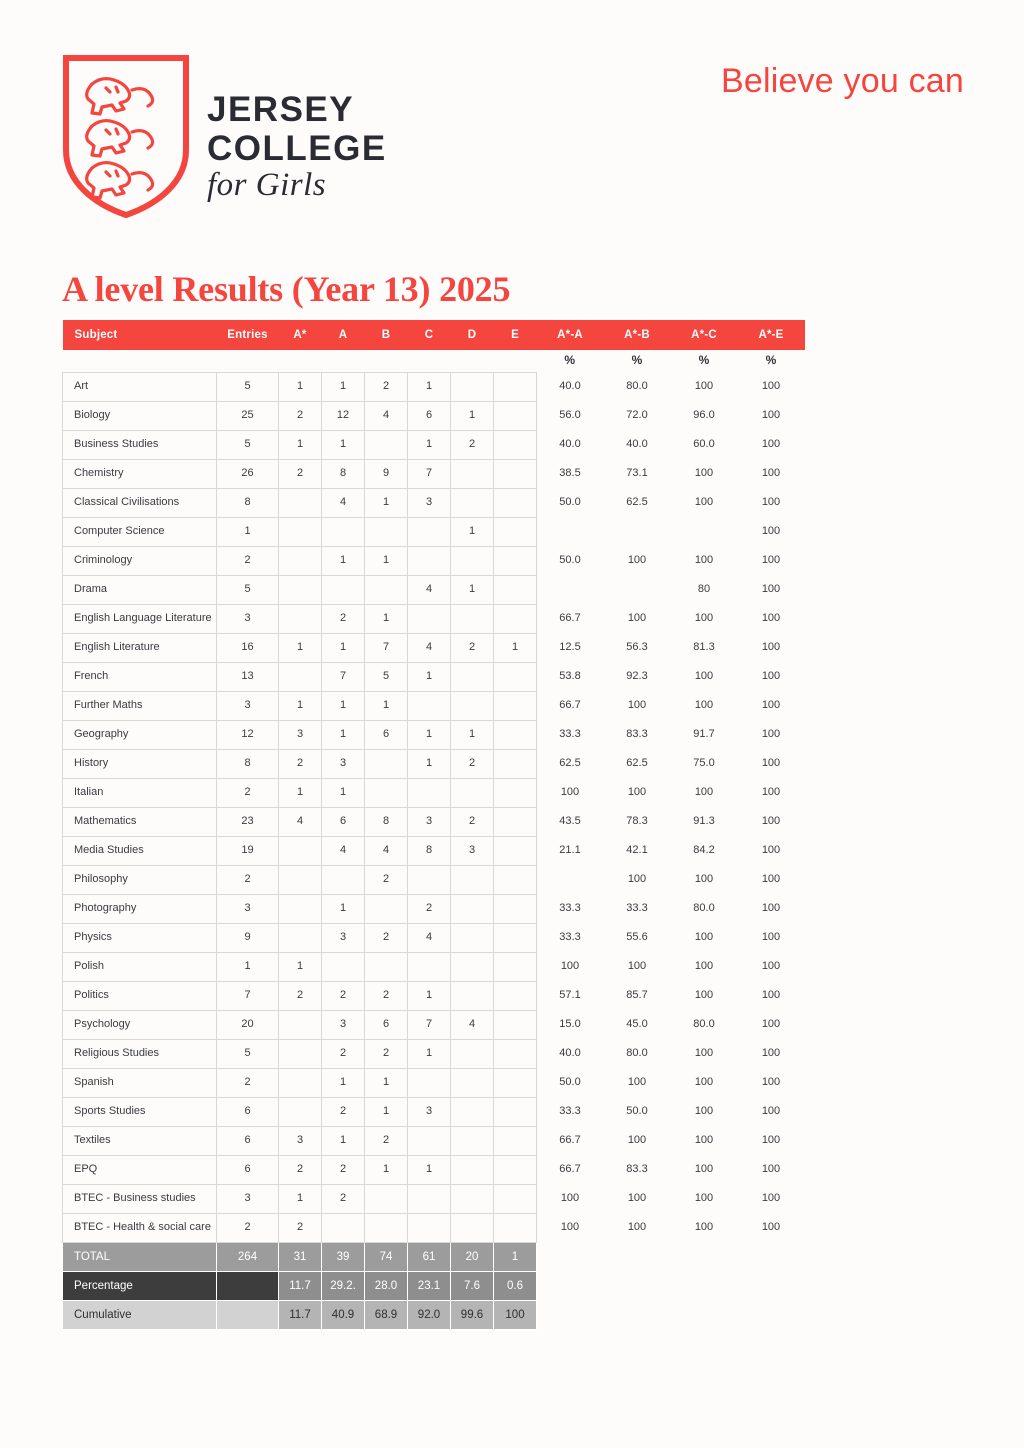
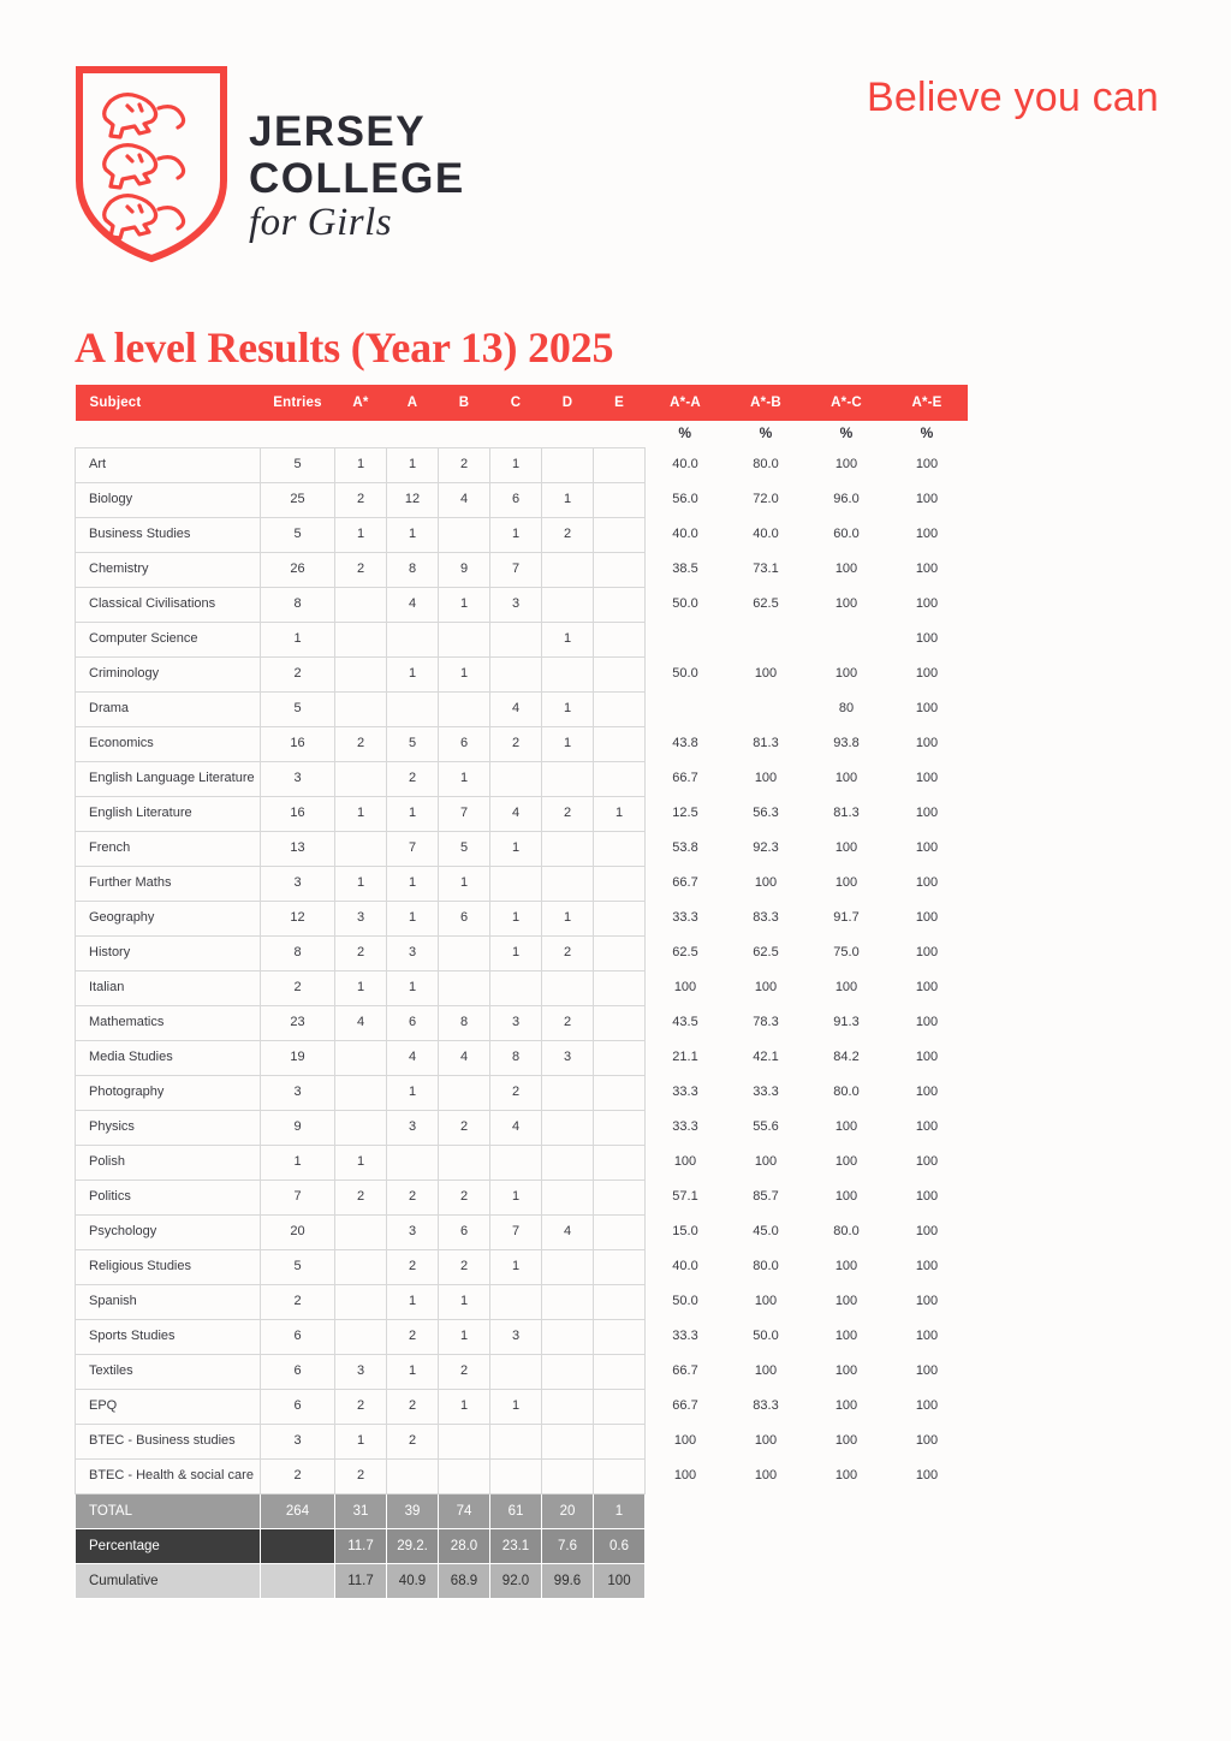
  JERSEY
  COLLEGE
  for Girls
  Believe you can
  A level Results (Year 13) 2025
  	%	%	%	%
  Subject	Entries	A*	A	B	C	D	E	A*-A	A*-B	A*-C	A*-E
  Art	5	1	1	2	1			40.0	80.0	100	100
  Biology	25	2	12	4	6	1		56.0	72.0	96.0	100
  Business Studies	5	1	1		1	2		40.0	40.0	60.0	100
  Chemistry	26	2	8	9	7			38.5	73.1	100	100
  Classical Civilisations	8		4	1	3			50.0	62.5	100	100
  Computer Science	1					1					100
  Criminology	2		1	1				50.0	100	100	100
  Drama	5				4	1				80	100
+ Economics	16	2	5	6	2	1		43.8	81.3	93.8	100
  English Language Literature	3		2	1				66.7	100	100	100
  English Literature	16	1	1	7	4	2	1	12.5	56.3	81.3	100
  French	13		7	5	1			53.8	92.3	100	100
  Further Maths	3	1	1	1				66.7	100	100	100
  Geography	12	3	1	6	1	1		33.3	83.3	91.7	100
  History	8	2	3		1	2		62.5	62.5	75.0	100
  Italian	2	1	1					100	100	100	100
  Mathematics	23	4	6	8	3	2		43.5	78.3	91.3	100
  Media Studies	19		4	4	8	3		21.1	42.1	84.2	100
- Philosophy	2			2					100	100	100
  Photography	3		1		2			33.3	33.3	80.0	100
  Physics	9		3	2	4			33.3	55.6	100	100
  Polish	1	1						100	100	100	100
  Politics	7	2	2	2	1			57.1	85.7	100	100
  Psychology	20		3	6	7	4		15.0	45.0	80.0	100
  Religious Studies	5		2	2	1			40.0	80.0	100	100
  Spanish	2		1	1				50.0	100	100	100
  Sports Studies	6		2	1	3			33.3	50.0	100	100
  Textiles	6	3	1	2				66.7	100	100	100
  EPQ	6	2	2	1	1			66.7	83.3	100	100
  BTEC - Business studies	3	1	2					100	100	100	100
  BTEC - Health & social care	2	2						100	100	100	100
  TOTAL	264	31	39	74	61	20	1
  Percentage		11.7	29.2.	28.0	23.1	7.6	0.6
  Cumulative		11.7	40.9	68.9	92.0	99.6	100
